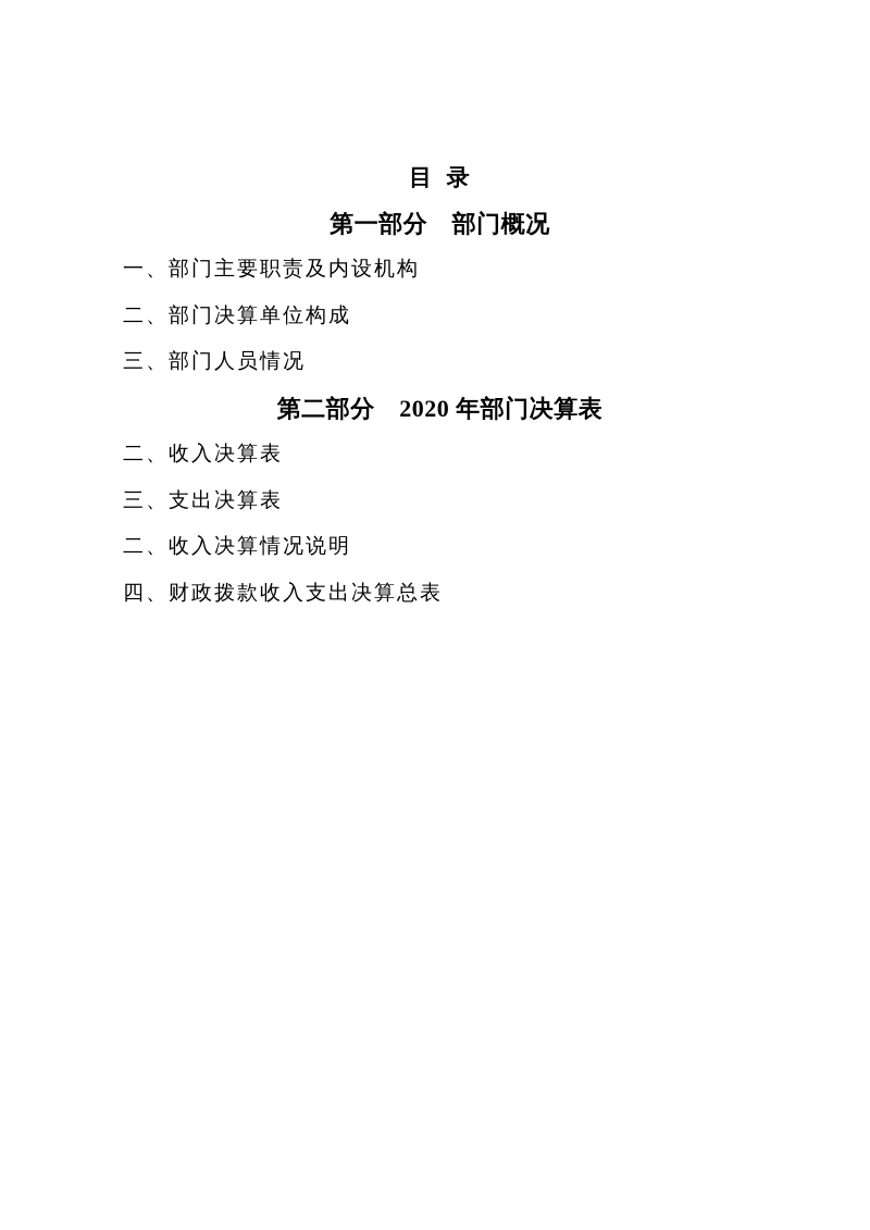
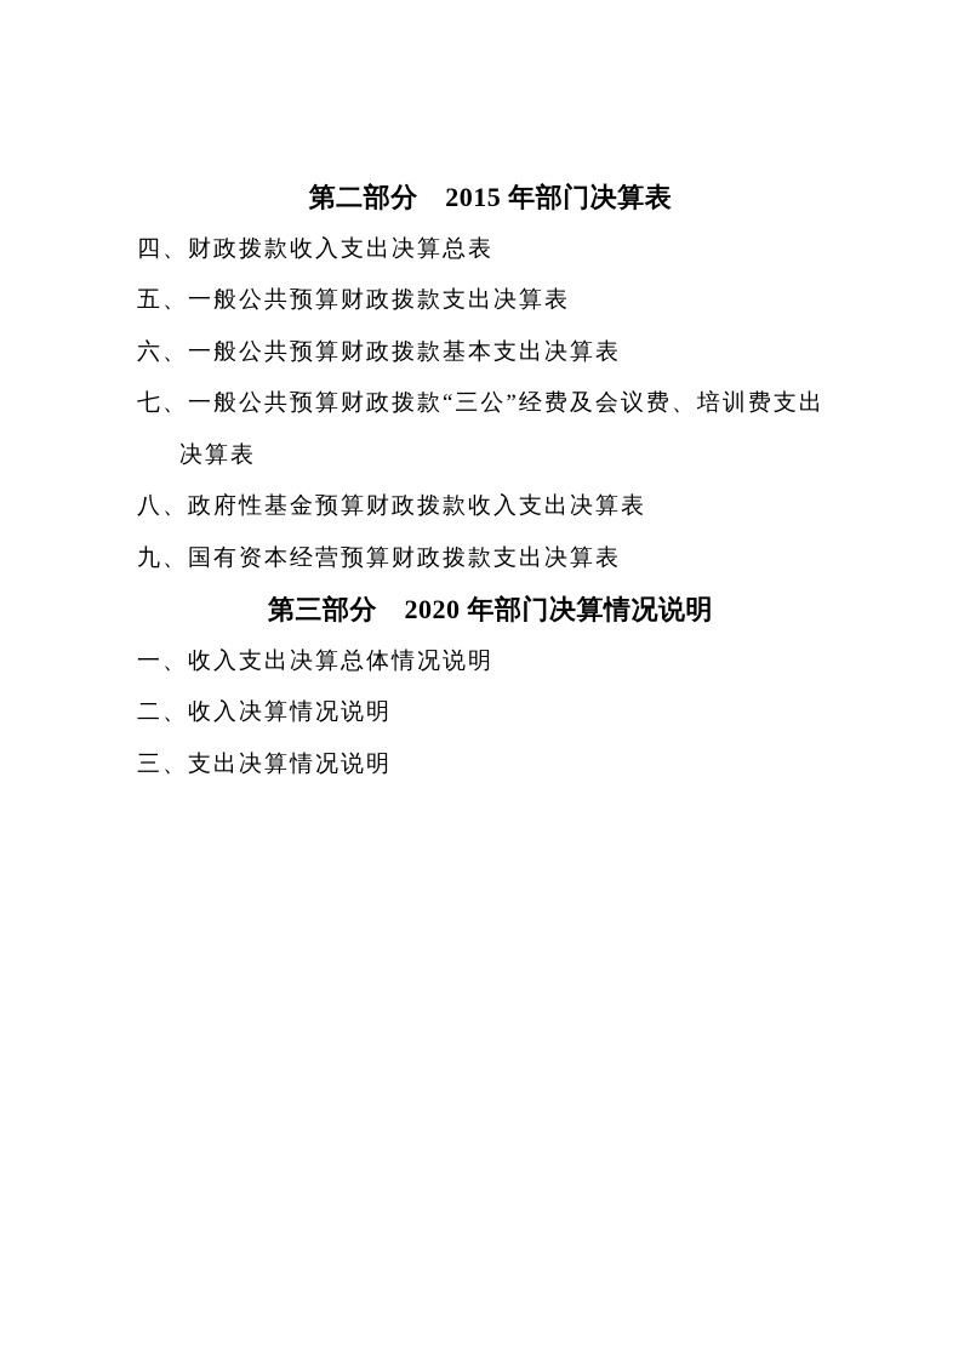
- 目 录
- 第一部分 部门概况
- 一、部门主要职责及内设机构
- 二、部门决算单位构成
- 三、部门人员情况
- 第二部分 2020 年部门决算表
+ 第二部分 2015 年部门决算表
- 二、收入决算表
- 三、支出决算表
- 二、收入决算情况说明
+ 四、财政拨款收入支出决算总表
+ 五、一般公共预算财政拨款支出决算表
+ 六、一般公共预算财政拨款基本支出决算表
+ 七、一般公共预算财政拨款“三公”经费及会议费、培训费支出
+ 决算表
+ 八、政府性基金预算财政拨款收入支出决算表
+ 九、国有资本经营预算财政拨款支出决算表
+ 第三部分 2020 年部门决算情况说明
+ 一、收入支出决算总体情况说明
- 四、财政拨款收入支出决算总表
+ 二、收入决算情况说明
+ 三、支出决算情况说明
